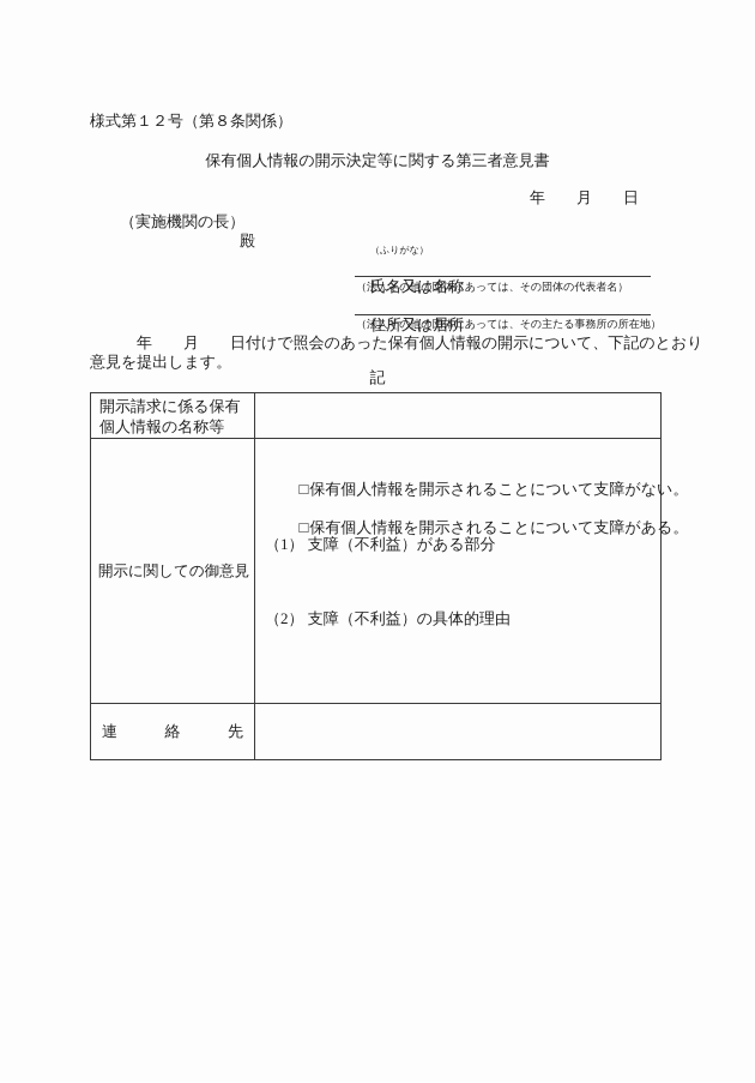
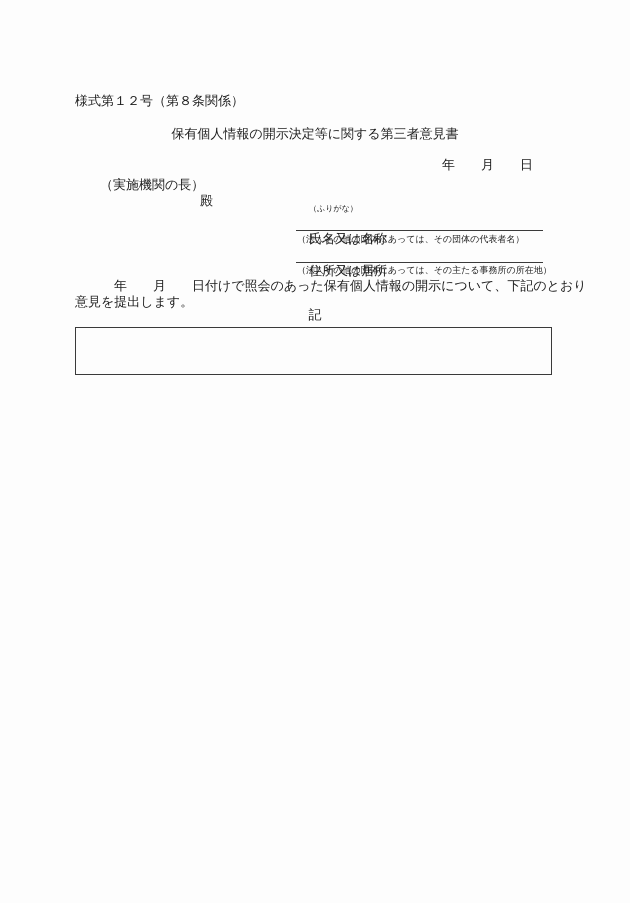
  様式第１２号（第８条関係）
  保有個人情報の開示決定等に関する第三者意見書
  年 月 日
  （実施機関の長）
  殿
  （ふりがな）
  氏名又は名称
  （法人その他の団体にあっては、その団体の代表者名）
  住所又は居所
  （法人その他の団体にあっては、その主たる事務所の所在地）
  年 月 日付けで照会のあった保有個人情報の開示について、下記のとおり
  意見を提出します。
  記
- 開示請求に係る保有
- 個人情報の名称等
- 開示に関しての御意見
- □保有個人情報を開示されることについて支障がない。
- □保有個人情報を開示されることについて支障がある。
- （1） 支障（不利益）がある部分
- （2） 支障（不利益）の具体的理由
- 連
- 絡
- 先
